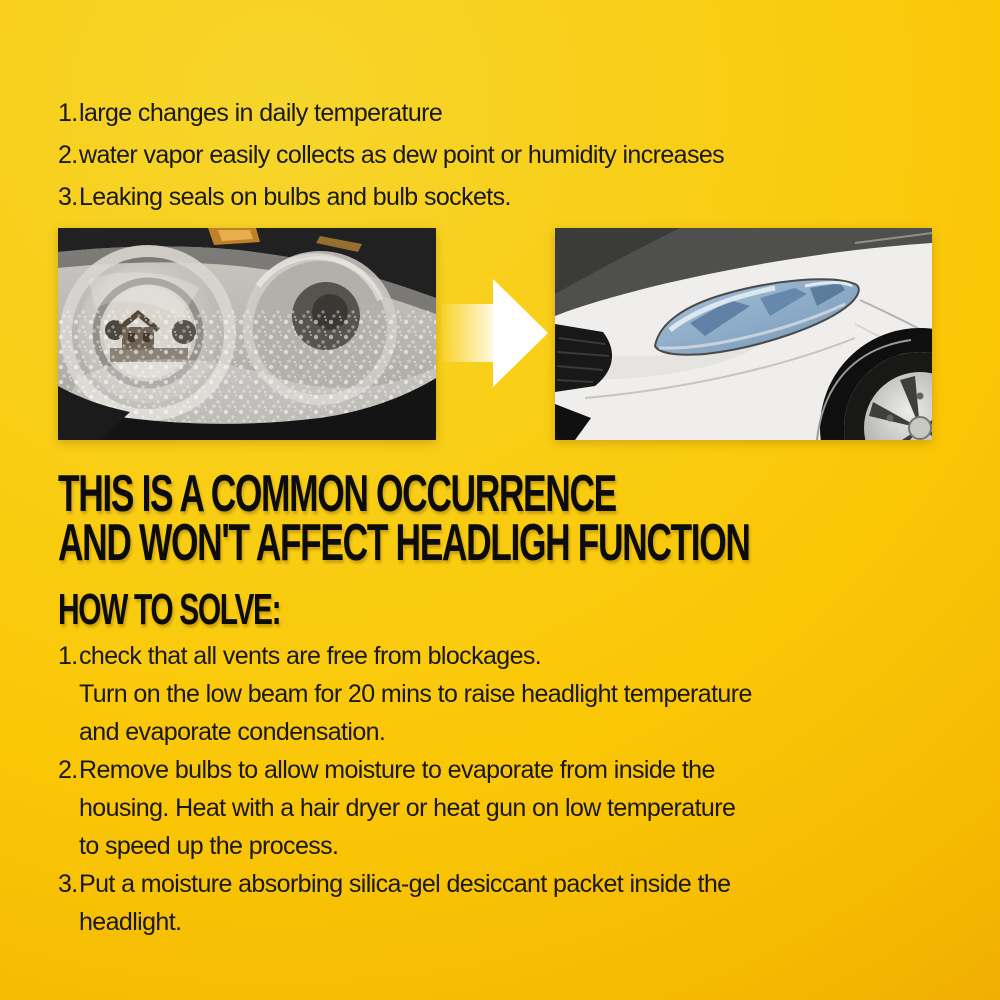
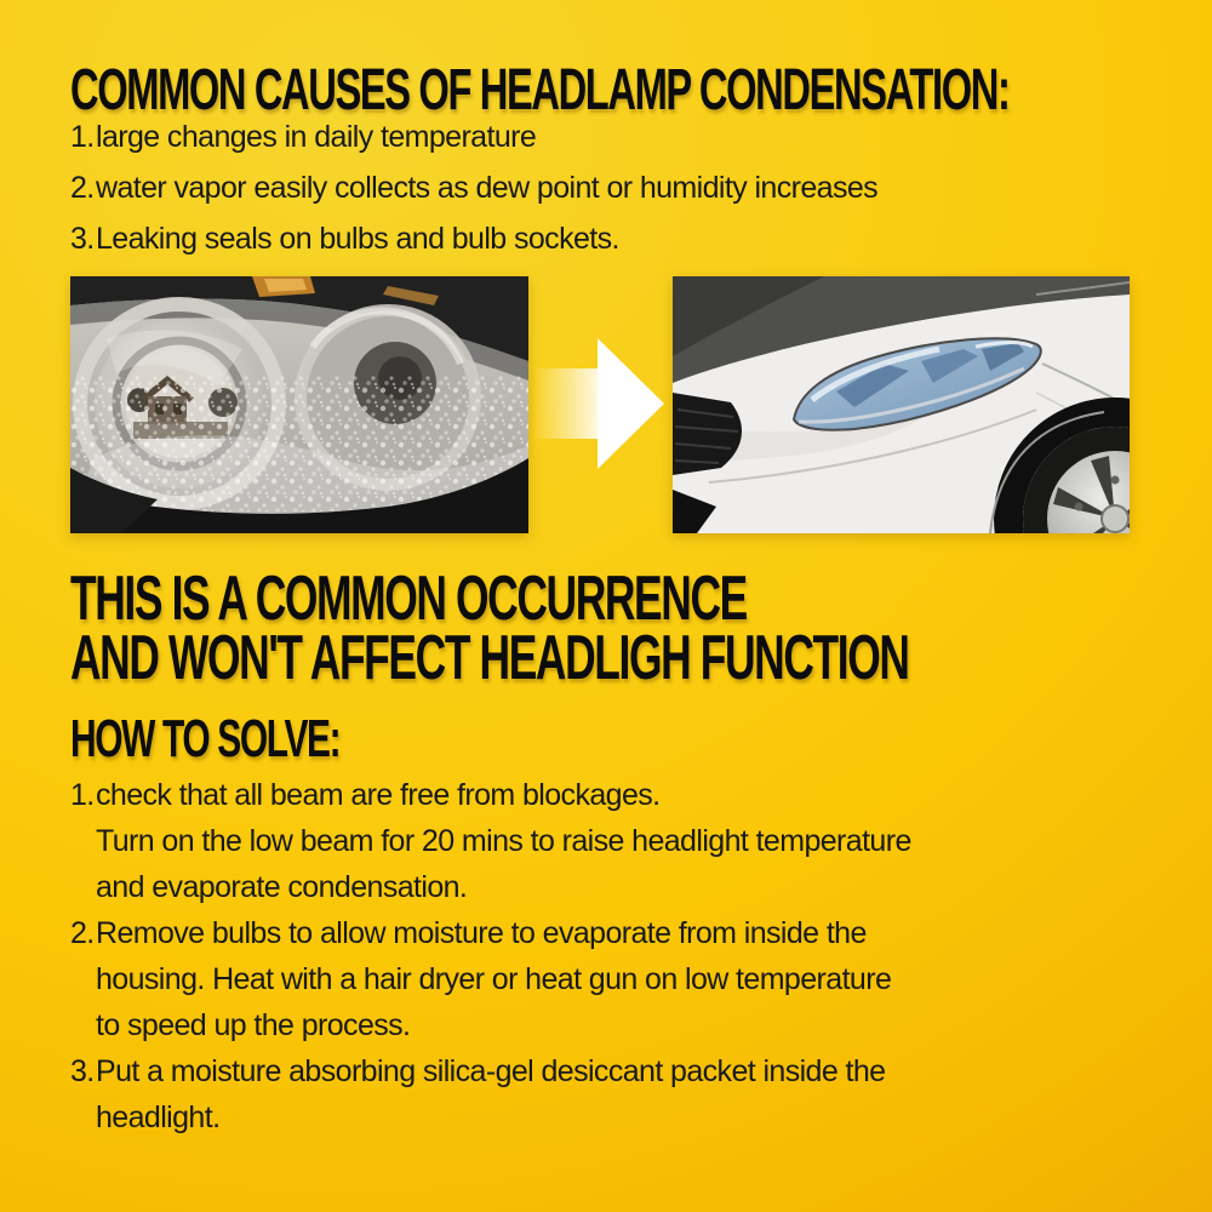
+ COMMON CAUSES OF HEADLAMP CONDENSATION:
  1.large changes in daily temperature
  2.water vapor easily collects as dew point or humidity increases
  3.Leaking seals on bulbs and bulb sockets.
  THIS IS A COMMON OCCURRENCE
  AND WON'T AFFECT HEADLIGH FUNCTION
  HOW TO SOLVE:
- 1.check that all vents are free from blockages.
+ 1.check that all beam are free from blockages.
  Turn on the low beam for 20 mins to raise headlight temperature
  and evaporate condensation.
  2.Remove bulbs to allow moisture to evaporate from inside the
  housing. Heat with a hair dryer or heat gun on low temperature
  to speed up the process.
  3.Put a moisture absorbing silica-gel desiccant packet inside the
  headlight.
